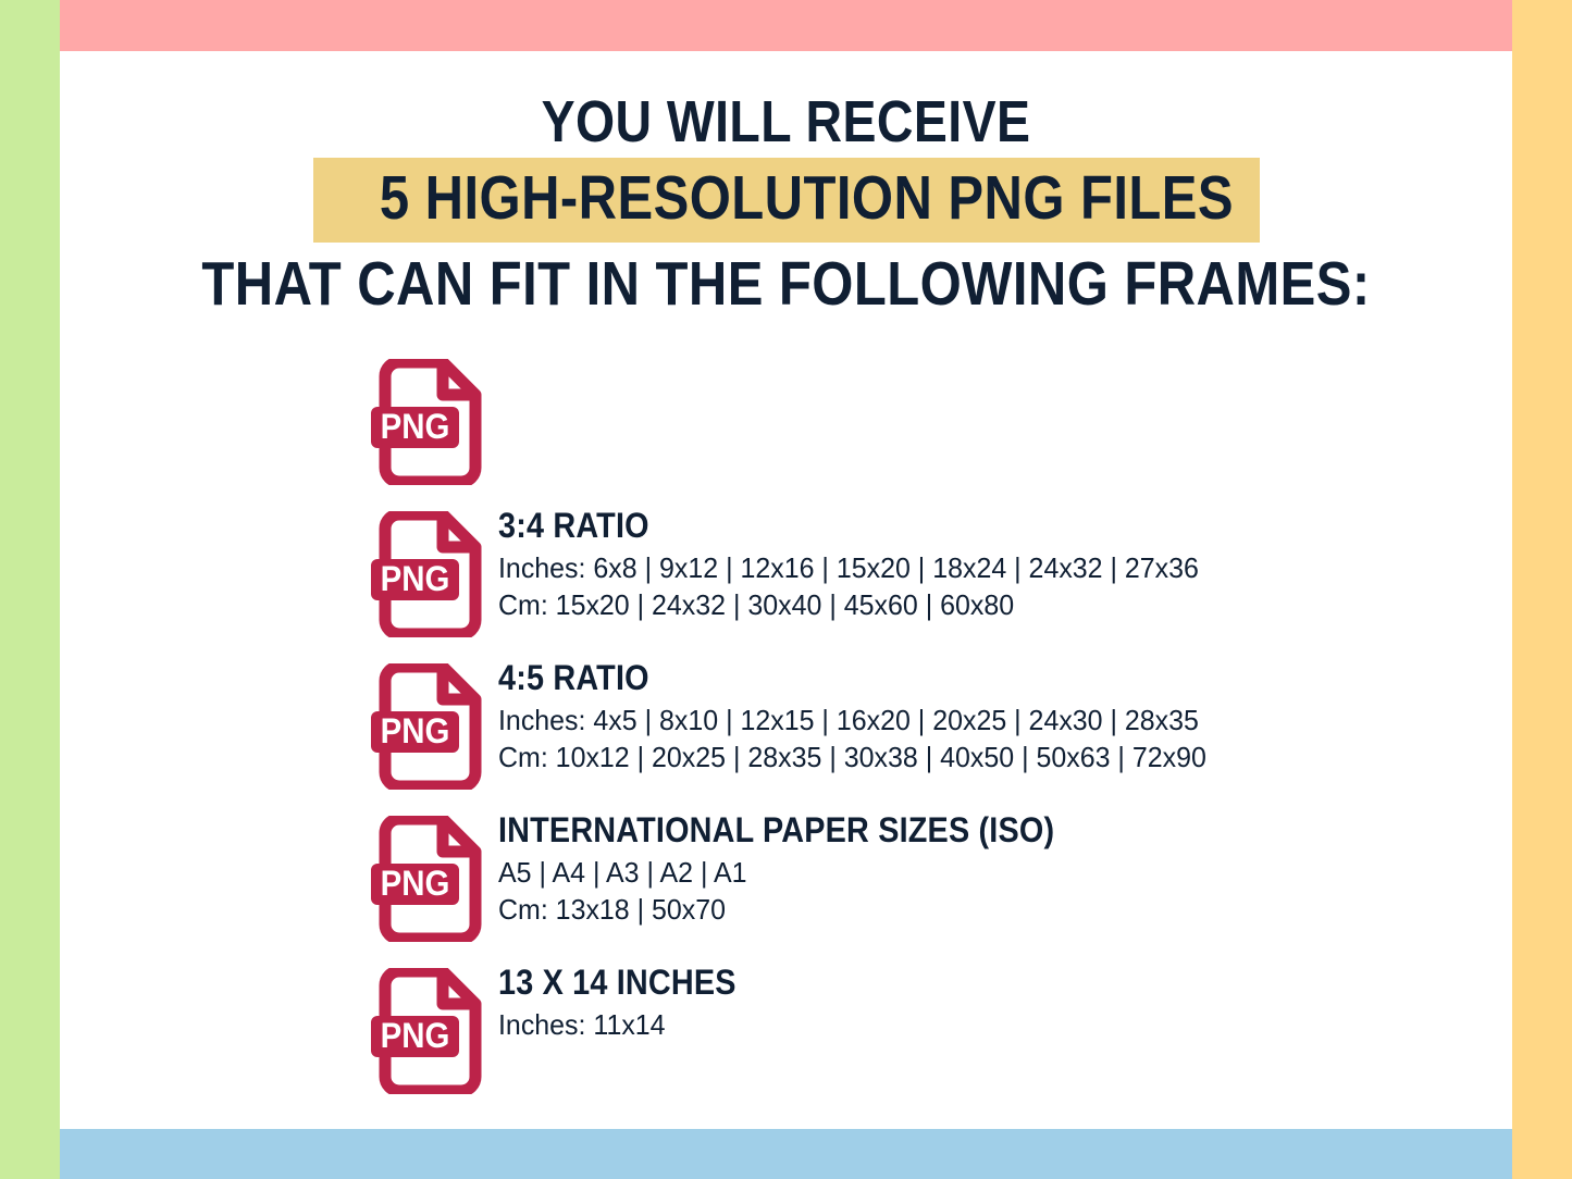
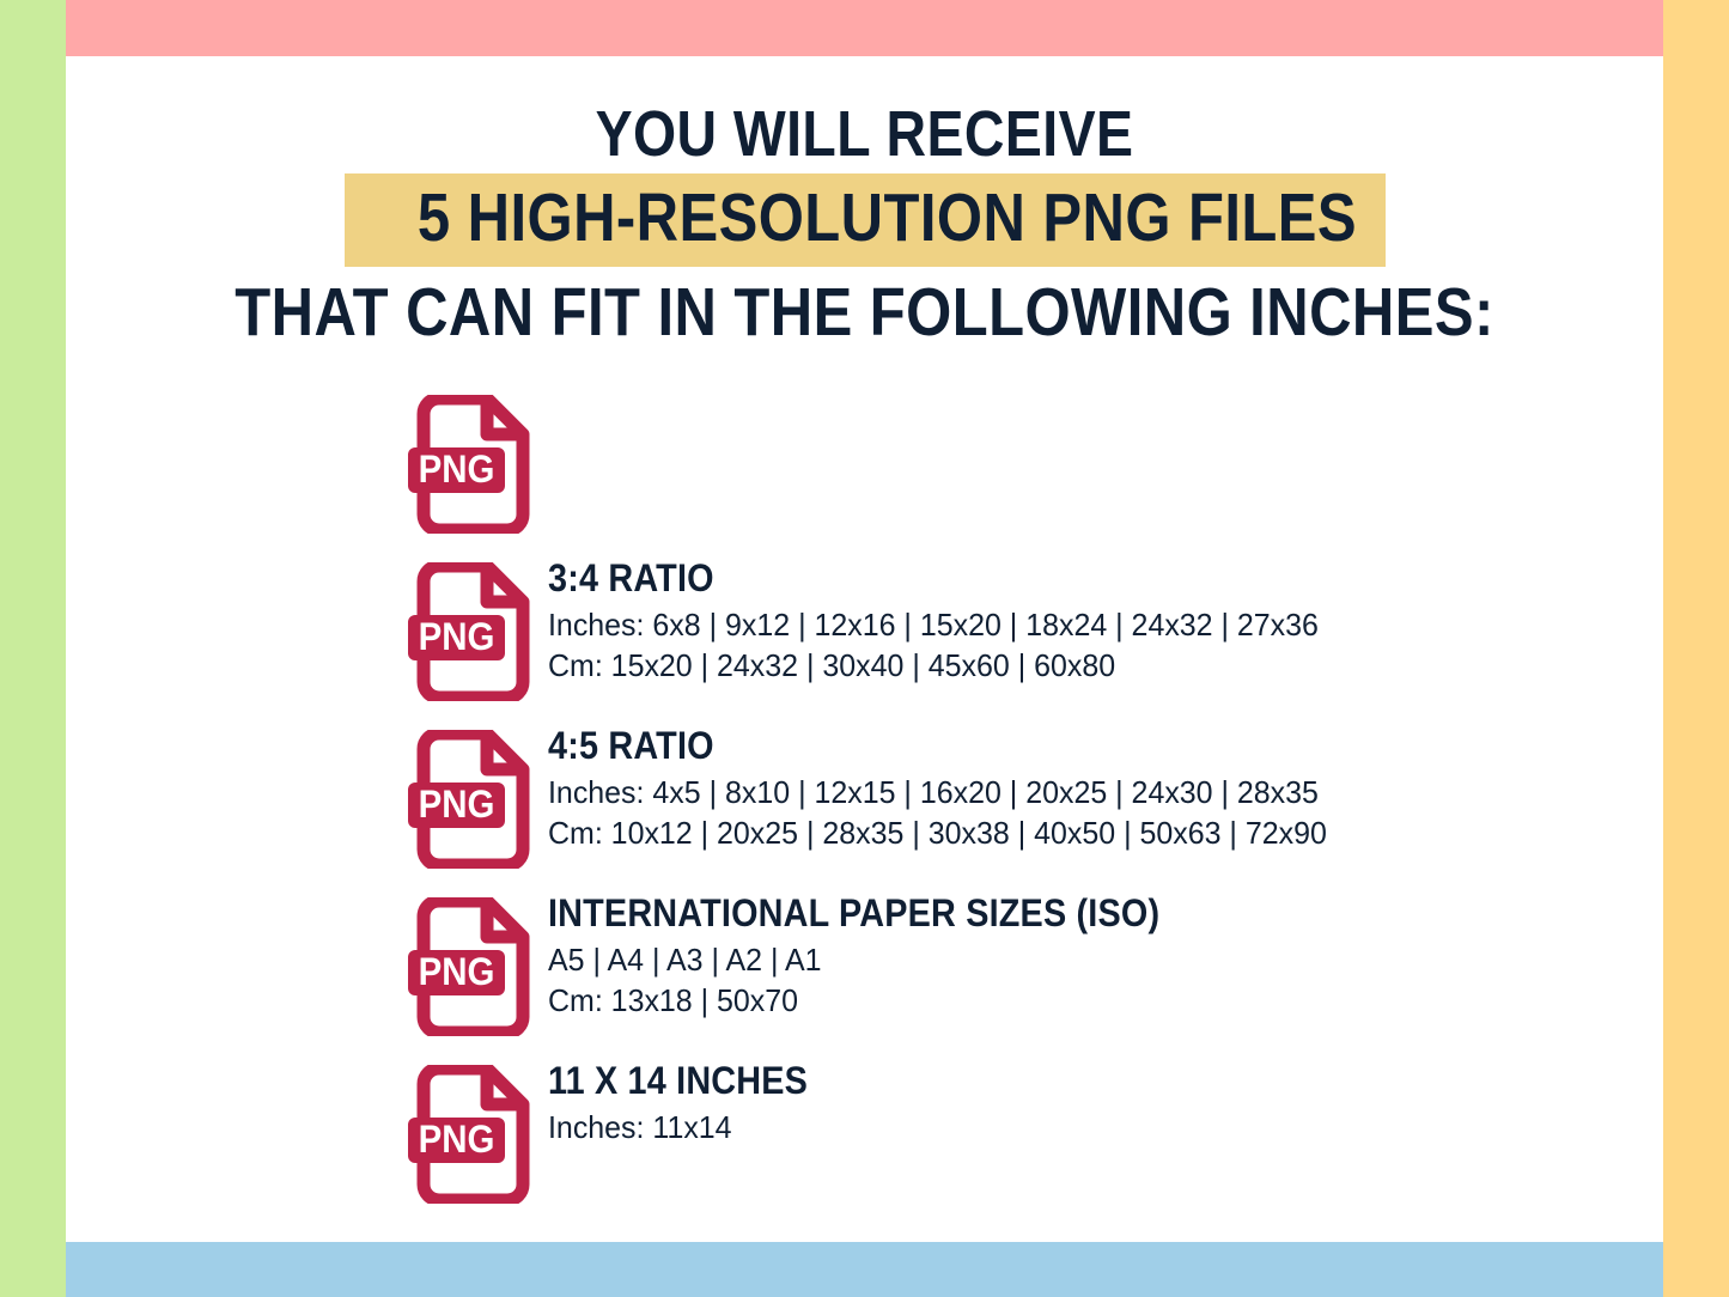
  YOU WILL RECEIVE
  5 HIGH-RESOLUTION PNG FILES
- THAT CAN FIT IN THE FOLLOWING FRAMES:
+ THAT CAN FIT IN THE FOLLOWING INCHES:
  PNG
  PNG
  3:4 RATIO
  Inches: 6x8 | 9x12 | 12x16 | 15x20 | 18x24 | 24x32 | 27x36
  Cm: 15x20 | 24x32 | 30x40 | 45x60 | 60x80
  PNG
  4:5 RATIO
  Inches: 4x5 | 8x10 | 12x15 | 16x20 | 20x25 | 24x30 | 28x35
  Cm: 10x12 | 20x25 | 28x35 | 30x38 | 40x50 | 50x63 | 72x90
  PNG
  INTERNATIONAL PAPER SIZES (ISO)
  A5 | A4 | A3 | A2 | A1
  Cm: 13x18 | 50x70
  PNG
- 13 X 14 INCHES
+ 11 X 14 INCHES
  Inches: 11x14
